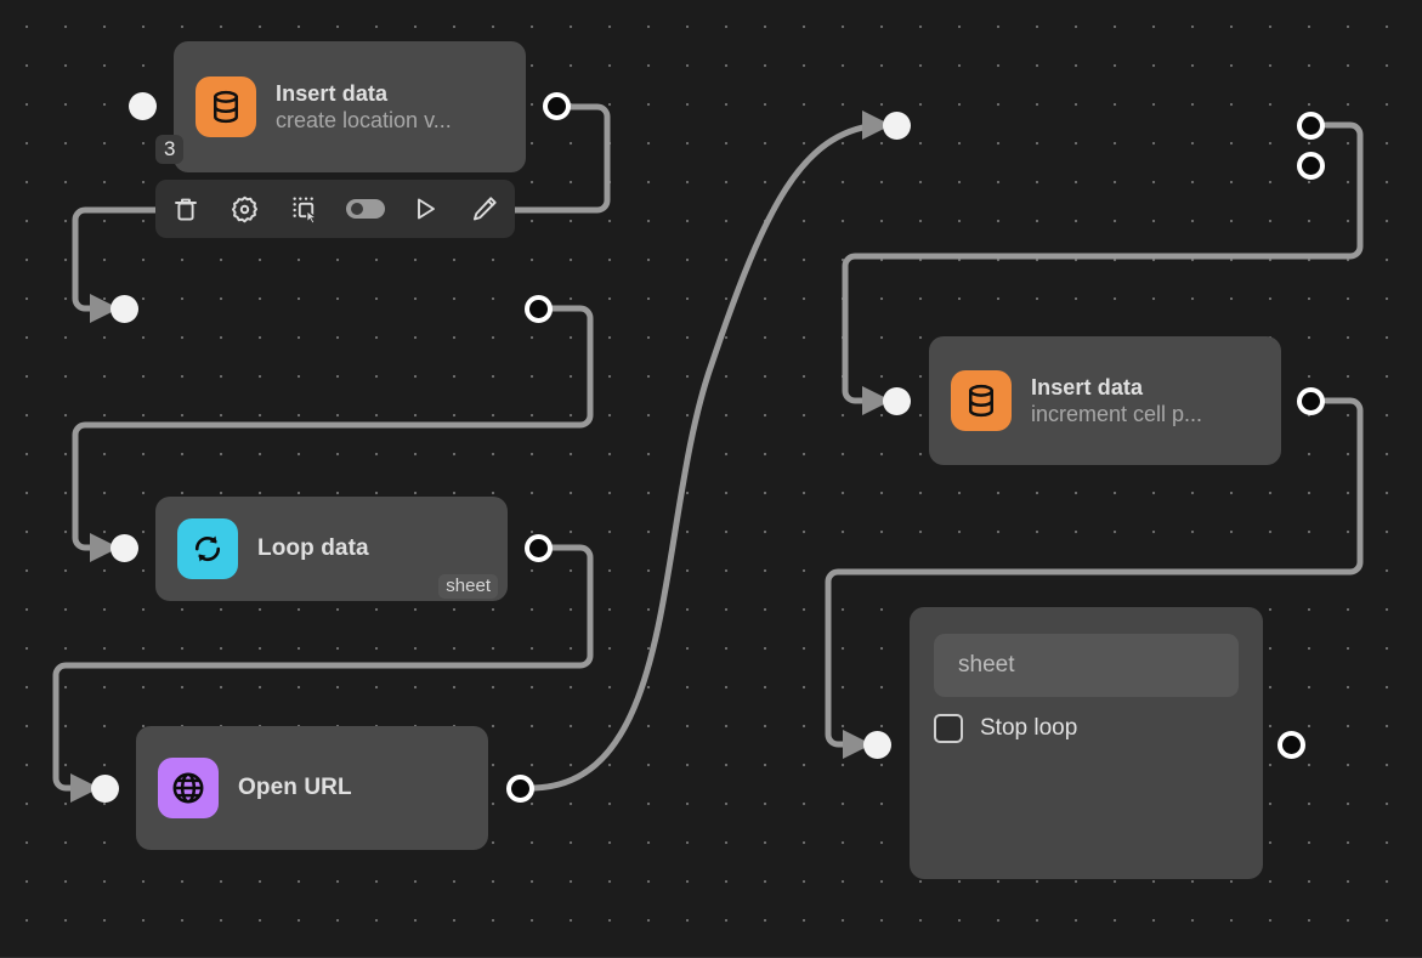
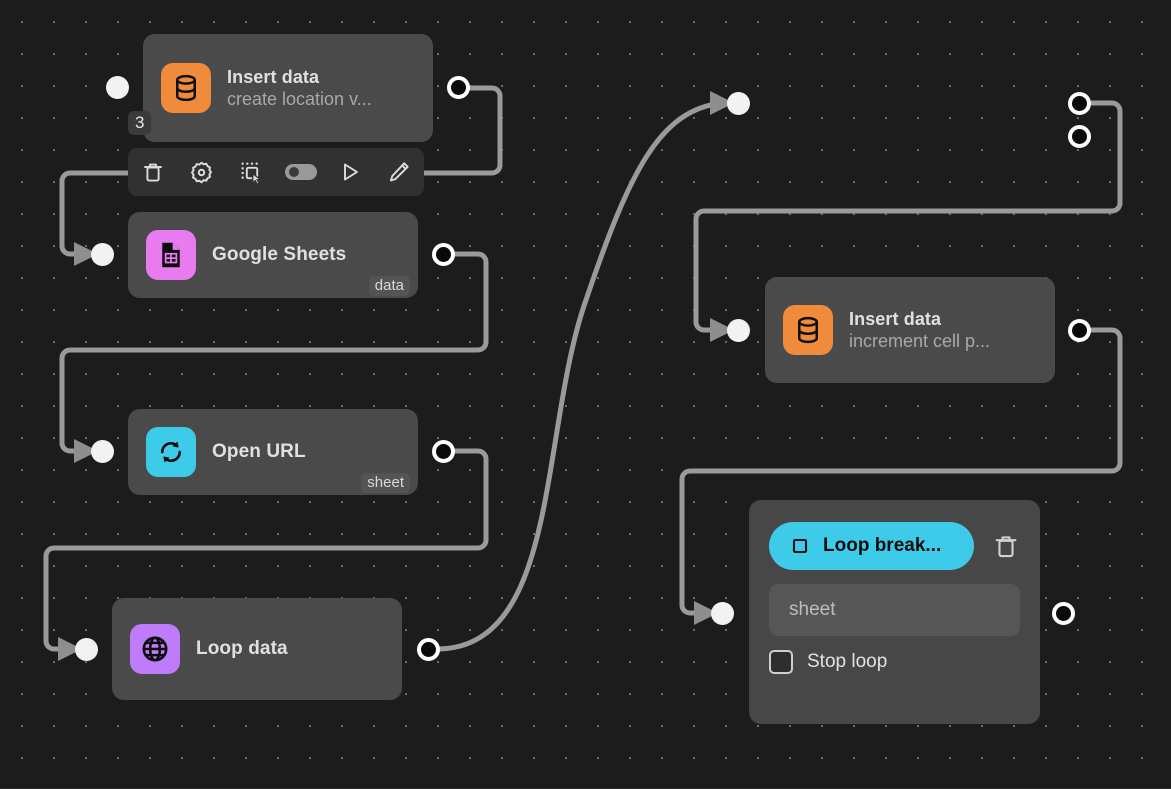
  3
  Insert data
  create location v...
+ Google Sheets
+ data
- Loop data
+ Open URL
  sheet
- Open URL
+ Loop data
  Insert data
  increment cell p...
+ Loop break...
  sheet
  Stop loop
